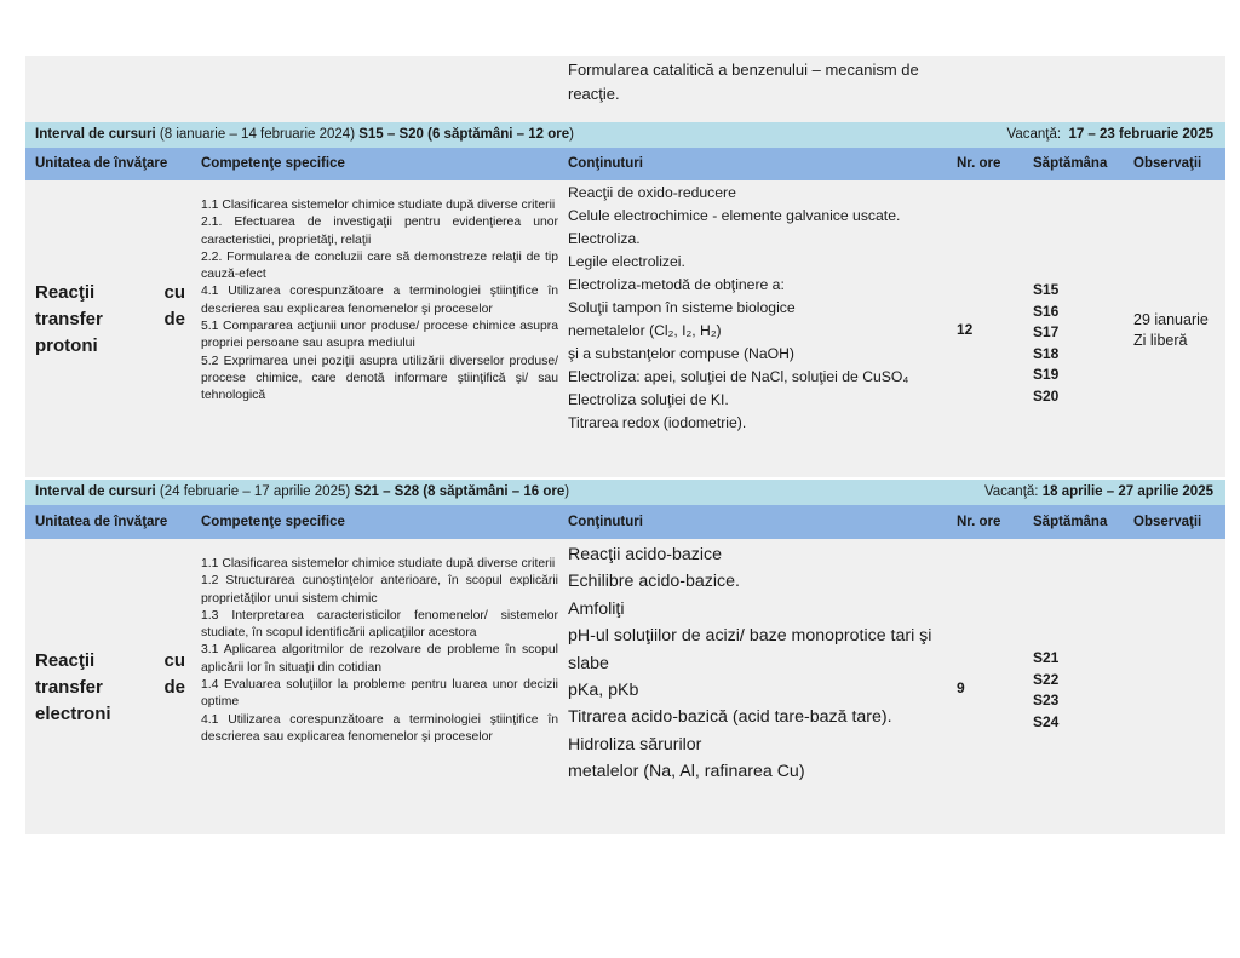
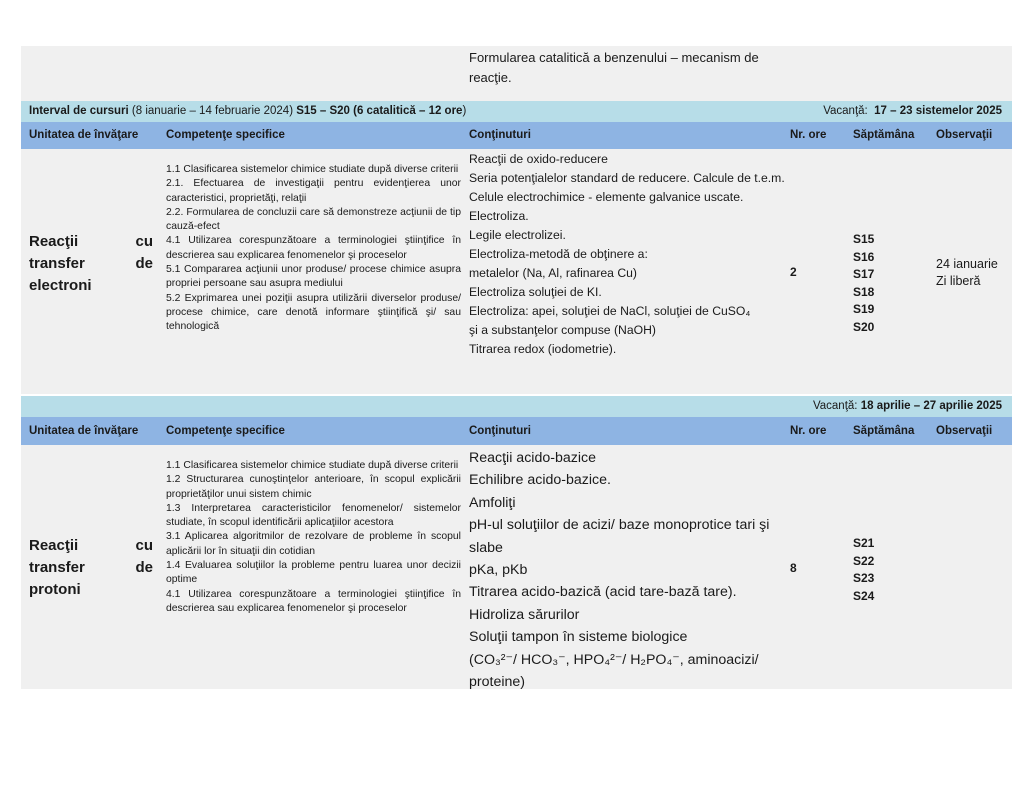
  Formularea catalitică a benzenului – mecanism de reacţie.
- Interval de cursuri (8 ianuarie – 14 februarie 2024) S15 – S20 (6 săptămâni – 12 ore)
+ Interval de cursuri (8 ianuarie – 14 februarie 2024) S15 – S20 (6 catalitică – 12 ore)
- Vacanţă: 17 – 23 februarie 2025
+ Vacanţă: 17 – 23 sistemelor 2025
  Unitatea de învăţare
  Competenţe specifice
  Conţinuturi
  Nr. ore
  Săptămâna
  Observaţii
  Reacţii
  cu
  transfer
  de
- protoni
+ electroni
  1.1 Clasificarea sistemelor chimice studiate după diverse criterii
  2.1. Efectuarea de investigaţii pentru evidenţierea unor caracteristici, proprietăţi, relaţii
- 2.2. Formularea de concluzii care să demonstreze relaţii de tip cauză-efect
+ 2.2. Formularea de concluzii care să demonstreze acţiunii de tip cauză-efect
  4.1 Utilizarea corespunzătoare a terminologiei ştiinţifice în descrierea sau explicarea fenomenelor şi proceselor
  5.1 Compararea acţiunii unor produse/ procese chimice asupra propriei persoane sau asupra mediului
  5.2 Exprimarea unei poziţii asupra utilizării diverselor produse/ procese chimice, care denotă informare ştiinţifică şi/ sau tehnologică
  Reacţii de oxido-reducere
+ Seria potenţialelor standard de reducere. Calcule de t.e.m.
  Celule electrochimice - elemente galvanice uscate.
  Electroliza.
  Legile electrolizei.
  Electroliza-metodă de obţinere a:
- Soluţii tampon în sisteme biologice
+ metalelor (Na, Al, rafinarea Cu)
- nemetalelor (Cl₂, I₂, H₂)
- şi a substanţelor compuse (NaOH)
+ Electroliza soluţiei de KI.
  Electroliza: apei, soluţiei de NaCl, soluţiei de CuSO₄
- Electroliza soluţiei de KI.
+ şi a substanţelor compuse (NaOH)
  Titrarea redox (iodometrie).
- 12
+ 2
  S15
  S16
  S17
  S18
  S19
  S20
- 29 ianuarie
+ 24 ianuarie
  Zi liberă
- Interval de cursuri (24 februarie – 17 aprilie 2025) S21 – S28 (8 săptămâni – 16 ore)
  Vacanţă: 18 aprilie – 27 aprilie 2025
  Unitatea de învăţare
  Competenţe specifice
  Conţinuturi
  Nr. ore
  Săptămâna
  Observaţii
  Reacţii
  cu
  transfer
  de
- electroni
+ protoni
  1.1 Clasificarea sistemelor chimice studiate după diverse criterii
  1.2 Structurarea cunoştinţelor anterioare, în scopul explicării proprietăţilor unui sistem chimic
  1.3 Interpretarea caracteristicilor fenomenelor/ sistemelor studiate, în scopul identificării aplicaţiilor acestora
  3.1 Aplicarea algoritmilor de rezolvare de probleme în scopul aplicării lor în situaţii din cotidian
  1.4 Evaluarea soluţiilor la probleme pentru luarea unor decizii optime
  4.1 Utilizarea corespunzătoare a terminologiei ştiinţifice în descrierea sau explicarea fenomenelor şi proceselor
  Reacţii acido-bazice
  Echilibre acido-bazice.
  Amfoliţi
  pH-ul soluţiilor de acizi/ baze monoprotice tari şi slabe
  pKa, pKb
  Titrarea acido-bazică (acid tare-bază tare).
  Hidroliza sărurilor
- metalelor (Na, Al, rafinarea Cu)
+ Soluţii tampon în sisteme biologice
+ (CO₃²⁻/ HCO₃⁻, HPO₄²⁻/ H₂PO₄⁻, aminoacizi/ proteine)
- 9
+ 8
  S21
  S22
  S23
  S24
